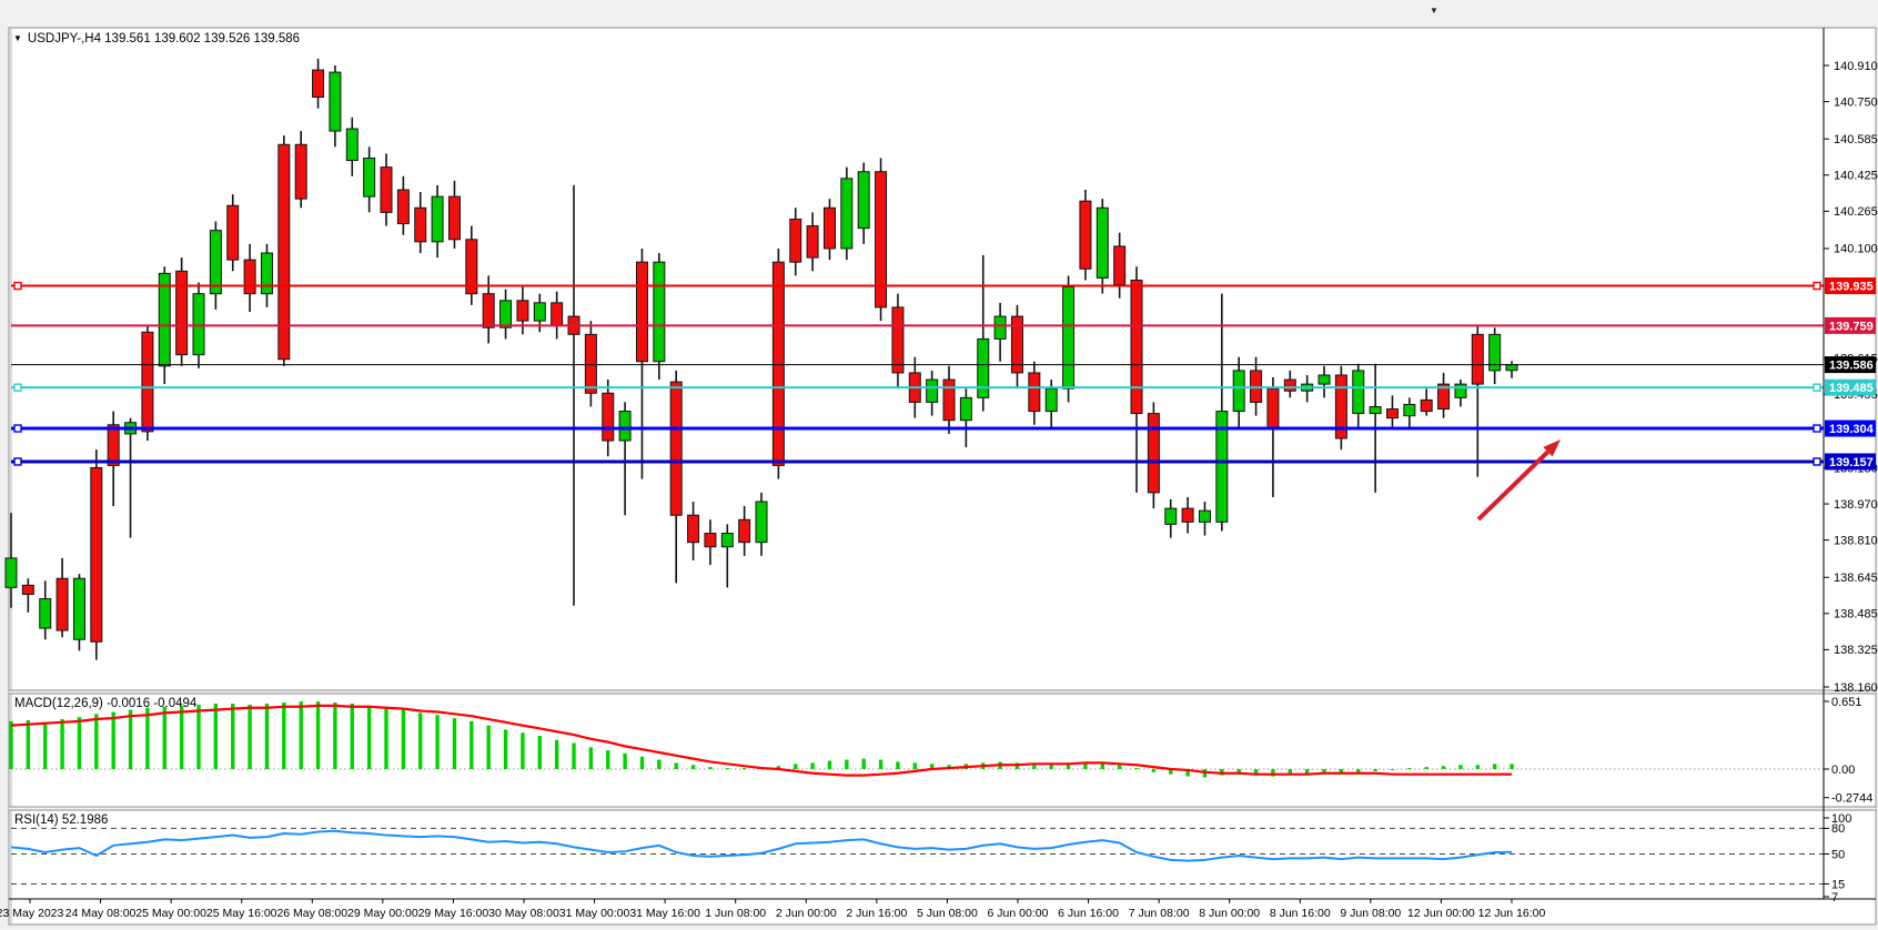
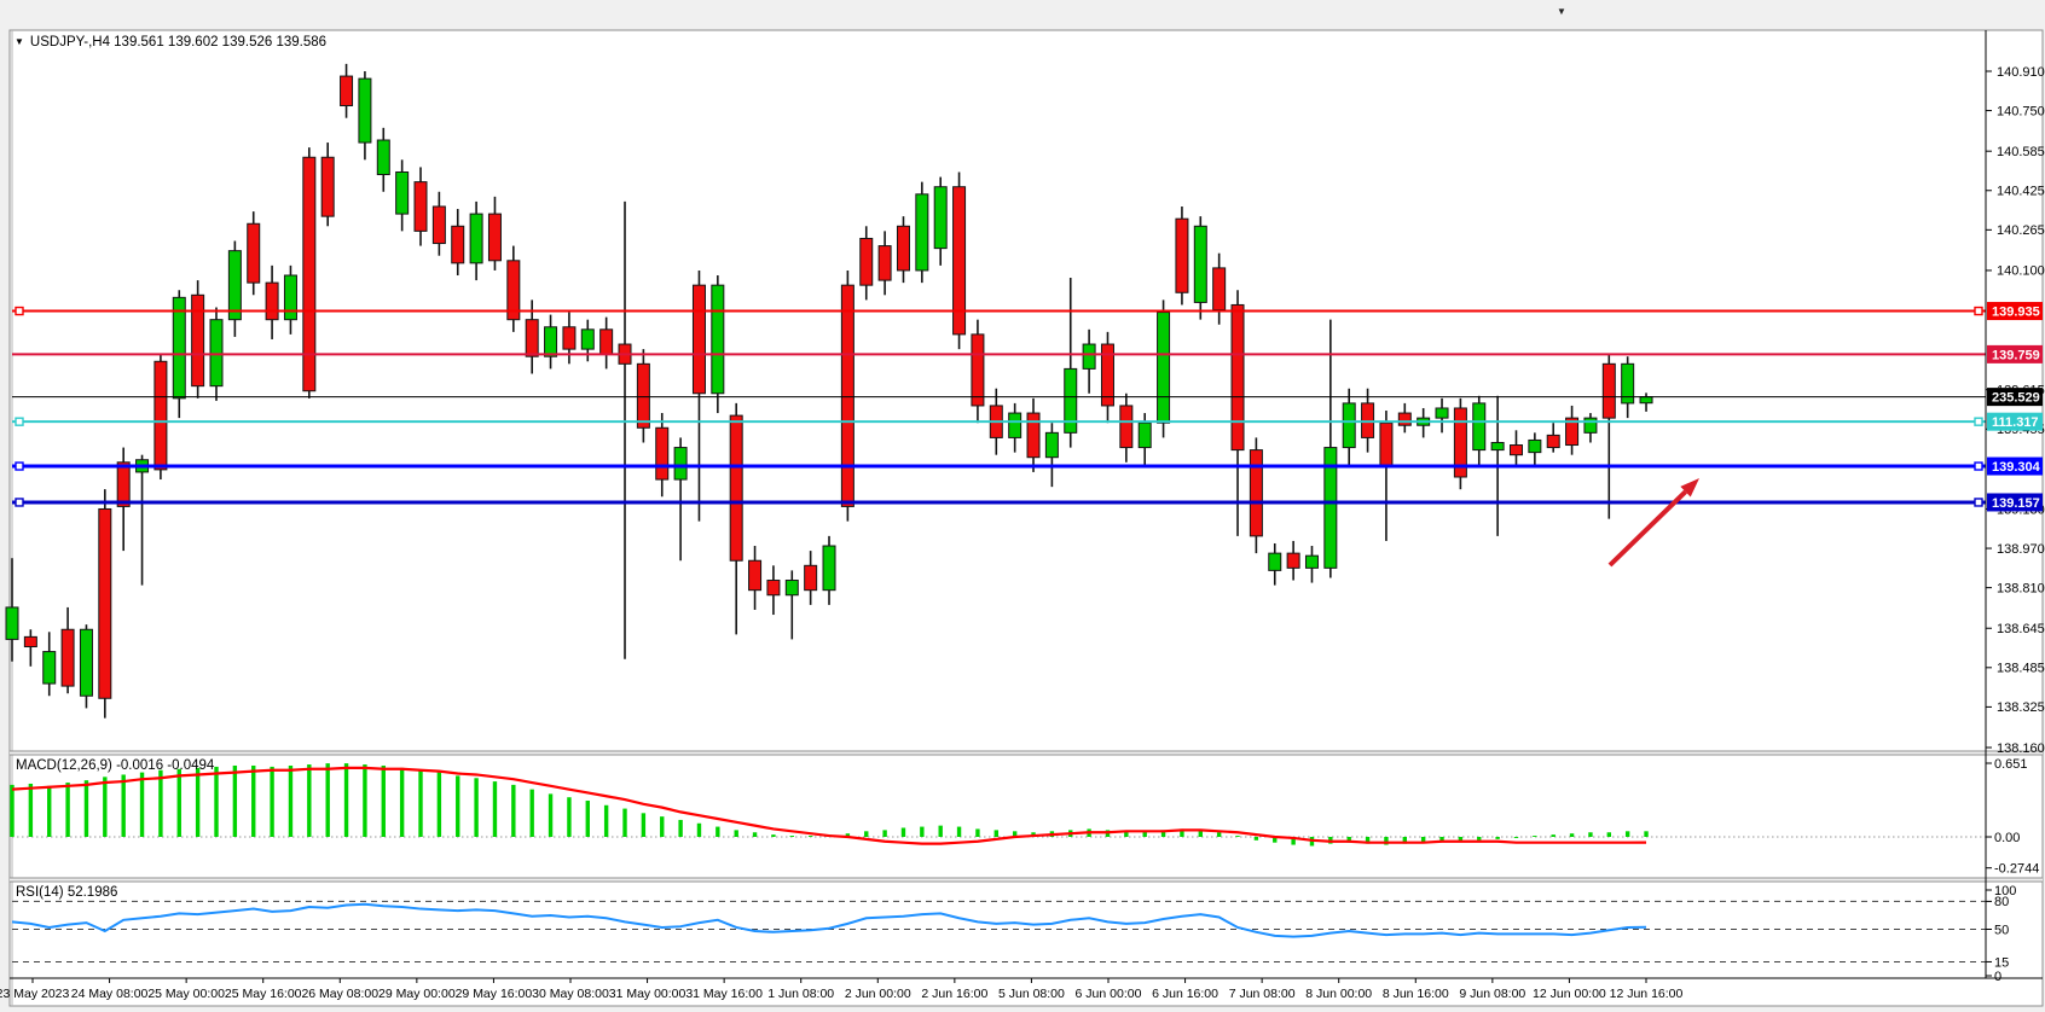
  140.910
  140.750
  140.585
  140.425
  140.265
  140.100
  138.970
  138.810
  138.645
  138.485
  138.325
  138.160
  0.651
  0.00
  -0.2744
  100
  80
  50
  15
- 7
+ 0
  3 May 2023
  24 May 08:00
  25 May 00:00
  25 May 16:00
  26 May 08:00
  29 May 00:00
  29 May 16:00
  30 May 08:00
  31 May 00:00
  31 May 16:00
  1 Jun 08:00
  2 Jun 00:00
  2 Jun 16:00
  5 Jun 08:00
  6 Jun 00:00
  6 Jun 16:00
  7 Jun 08:00
  8 Jun 00:00
  8 Jun 16:00
  9 Jun 08:00
  12 Jun 00:00
  12 Jun 16:00
  139.935
  139.759
- 139.586
+ 235.529
- 139.485
+ 111.317
  139.304
  139.157
  ▼ USDJPY-,H4 139.561 139.602 139.526 139.586
  MACD(12,26,9) -0.0016 -0.0494
  RSI(14) 52.1986
  ▼
